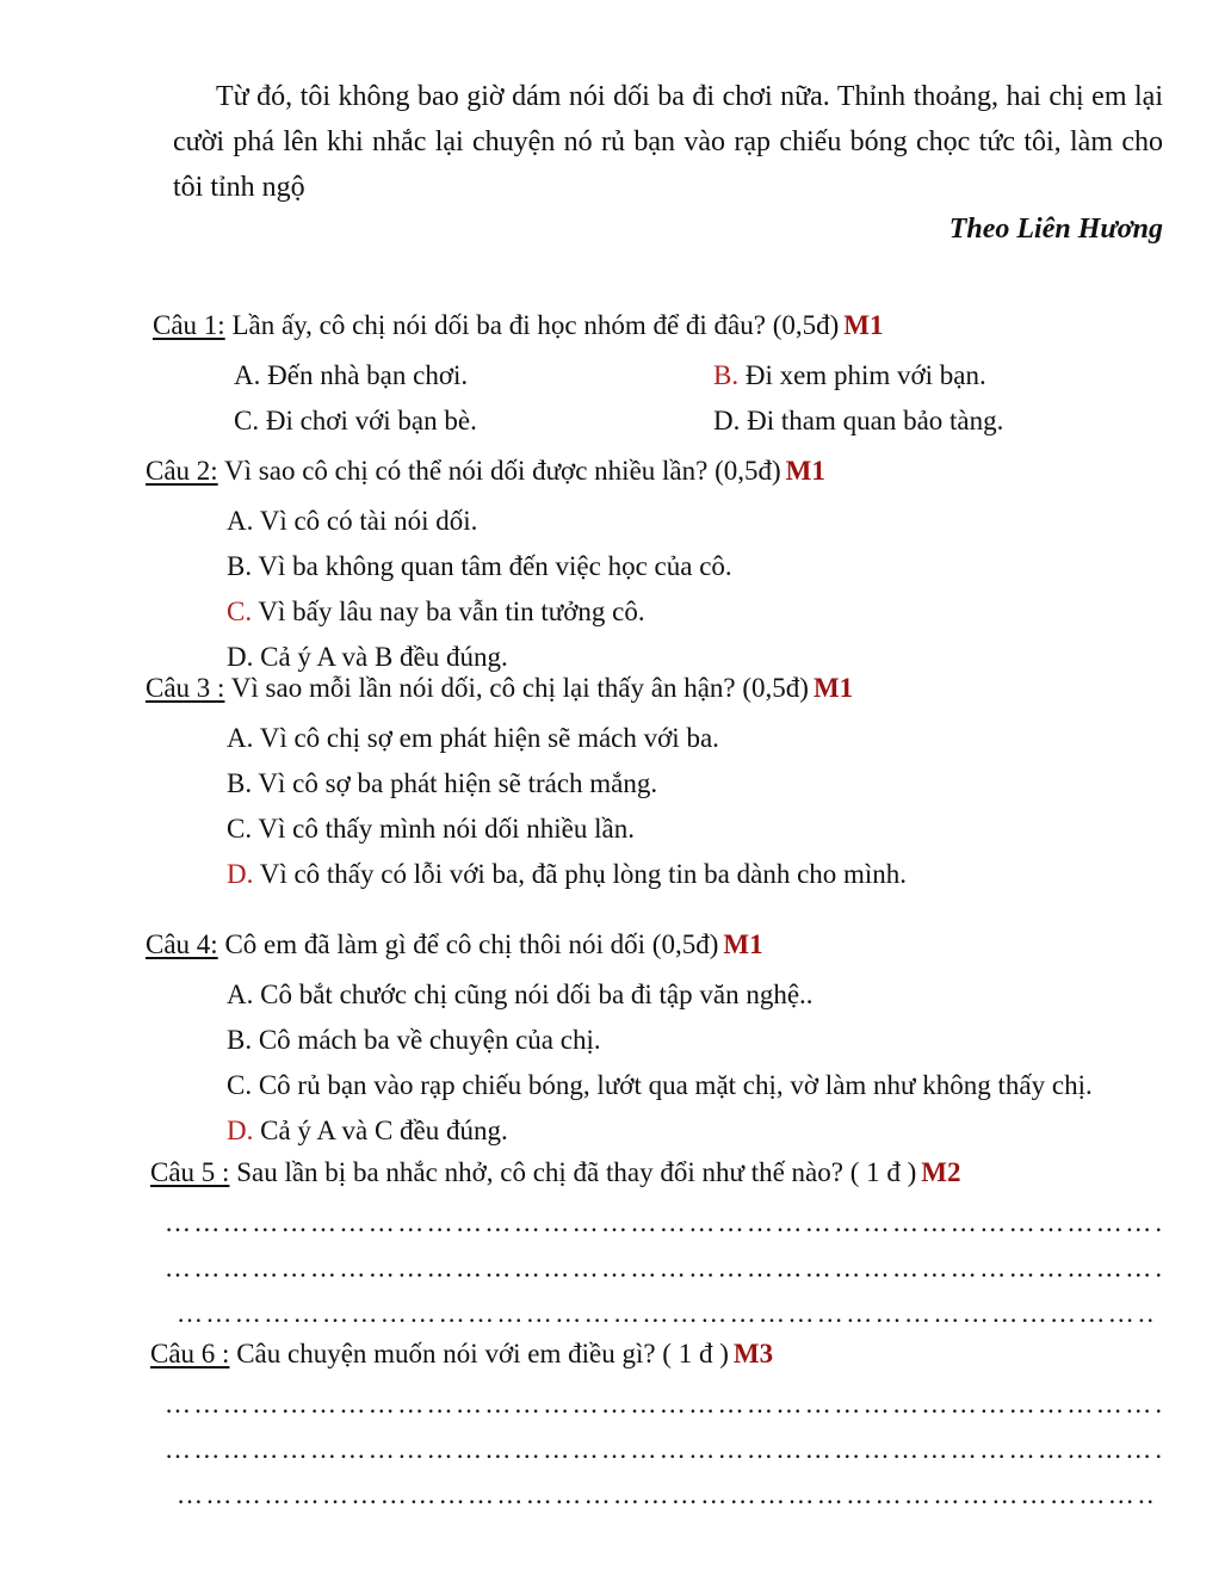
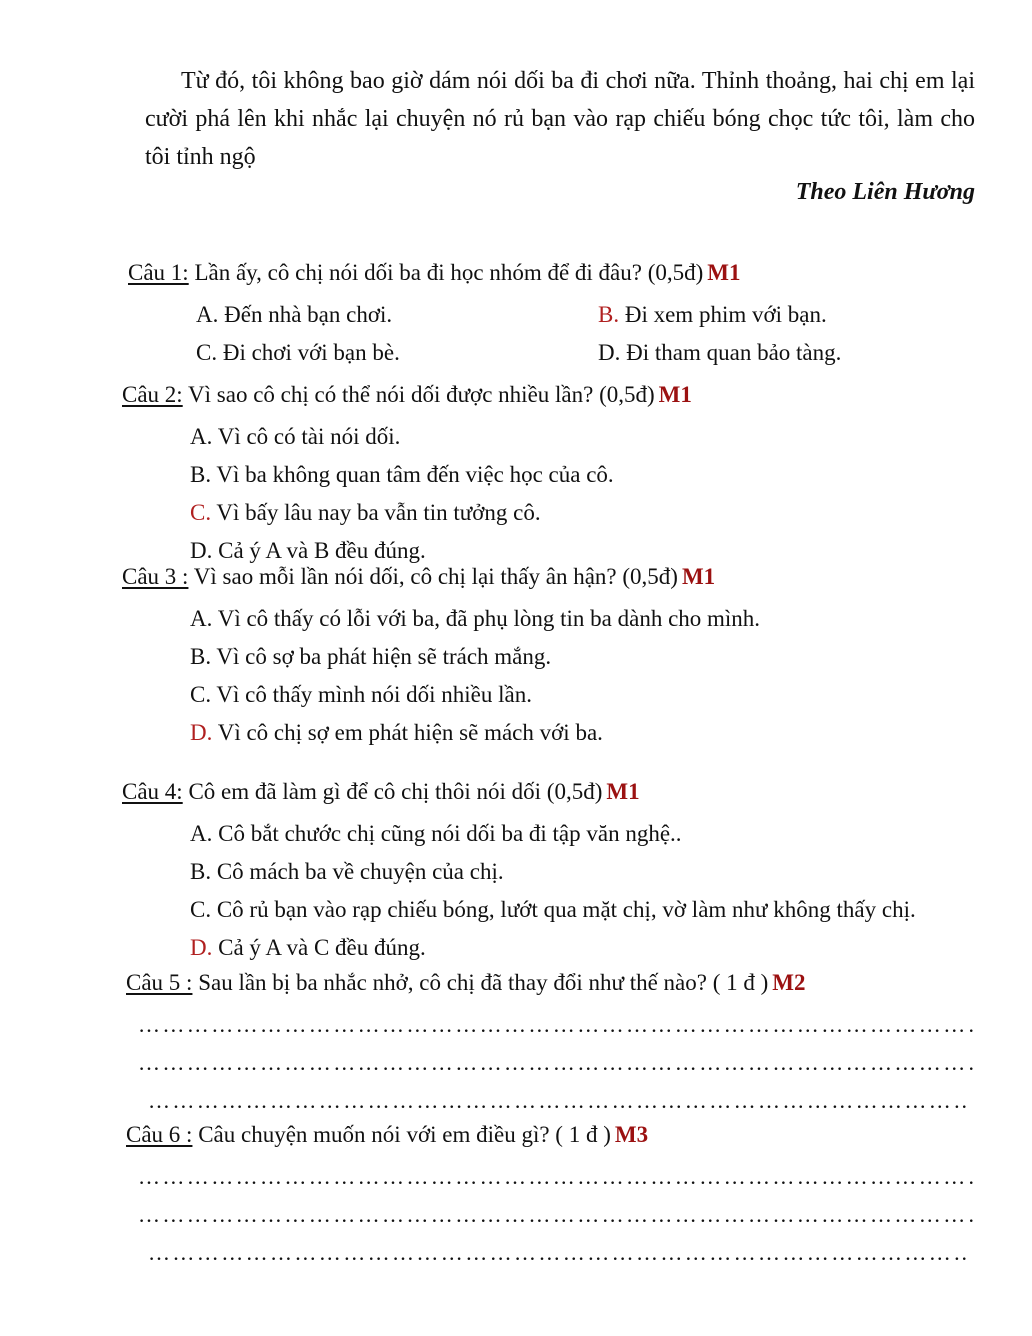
  Từ đó, tôi không bao giờ dám nói dối ba đi chơi nữa. Thỉnh thoảng, hai chị em lại cười phá lên khi nhắc lại chuyện nó rủ bạn vào rạp chiếu bóng chọc tức tôi, làm cho tôi tỉnh ngộ
  Theo Liên Hương
  Câu 1: Lần ấy, cô chị nói dối ba đi học nhóm để đi đâu? (0,5đ) M1
  A. Đến nhà bạn chơi.
  B. Đi xem phim với bạn.
  C. Đi chơi với bạn bè.
  D. Đi tham quan bảo tàng.
  Câu 2: Vì sao cô chị có thể nói dối được nhiều lần? (0,5đ) M1
  A. Vì cô có tài nói dối.
  B. Vì ba không quan tâm đến việc học của cô.
  C. Vì bấy lâu nay ba vẫn tin tưởng cô.
  D. Cả ý A và B đều đúng.
  Câu 3 : Vì sao mỗi lần nói dối, cô chị lại thấy ân hận? (0,5đ) M1
- A. Vì cô chị sợ em phát hiện sẽ mách với ba.
+ A. Vì cô thấy có lỗi với ba, đã phụ lòng tin ba dành cho mình.
  B. Vì cô sợ ba phát hiện sẽ trách mắng.
  C. Vì cô thấy mình nói dối nhiều lần.
- D. Vì cô thấy có lỗi với ba, đã phụ lòng tin ba dành cho mình.
+ D. Vì cô chị sợ em phát hiện sẽ mách với ba.
  Câu 4: Cô em đã làm gì để cô chị thôi nói dối (0,5đ) M1
  A. Cô bắt chước chị cũng nói dối ba đi tập văn nghệ..
  B. Cô mách ba về chuyện của chị.
  C. Cô rủ bạn vào rạp chiếu bóng, lướt qua mặt chị, vờ làm như không thấy chị.
  D. Cả ý A và C đều đúng.
  Câu 5 : Sau lần bị ba nhắc nhở, cô chị đã thay đổi như thế nào? ( 1 đ ) M2
  …………………………………………………………………………………………
  …………………………………………………………………………………………
  …………………………………………………………………………………………
  Câu 6 : Câu chuyện muốn nói với em điều gì? ( 1 đ ) M3
  …………………………………………………………………………………………
  …………………………………………………………………………………………
  …………………………………………………………………………………………
